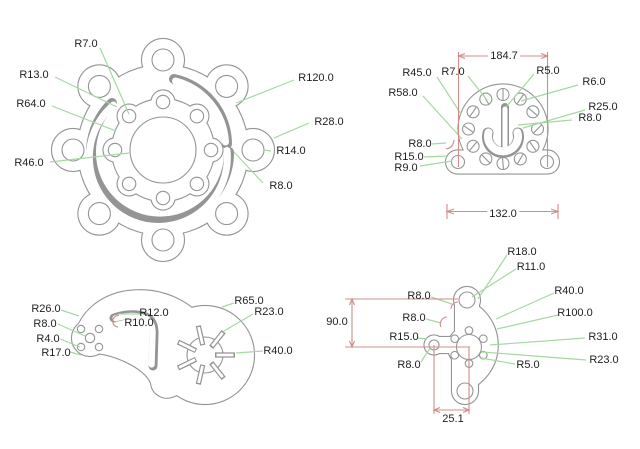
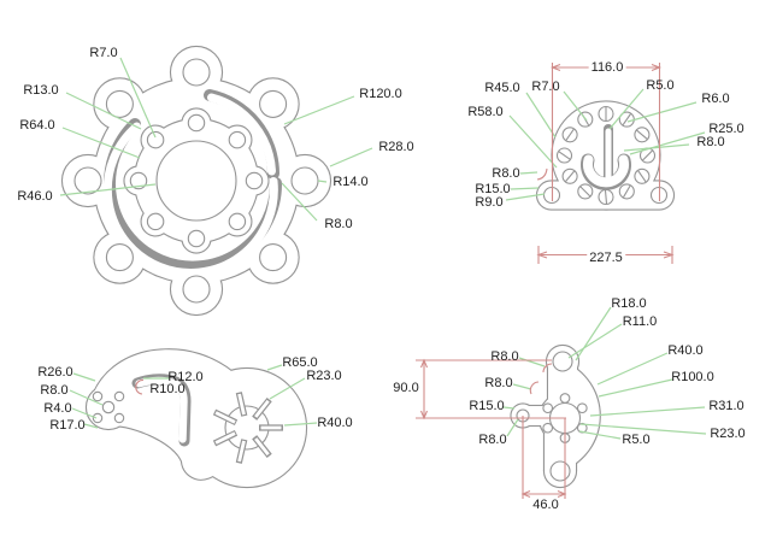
  R7.0
  R13.0
  R64.0
  R46.0
  R120.0
  R28.0
  R14.0
  R8.0
- 184.7
+ 116.0
  R45.0
  R7.0
  R5.0
  R6.0
  R58.0
  R25.0
  R8.0
  R8.0
  R15.0
  R9.0
- 132.0
+ 227.5
  R26.0
  R8.0
  R4.0
  R17.0
  R12.0
  R10.0
  R65.0
  R23.0
  R40.0
  R18.0
  R11.0
  R8.0
  R8.0
  R40.0
  R100.0
  90.0
  R15.0
  R31.0
  R23.0
  R8.0
  R5.0
- 25.1
+ 46.0
